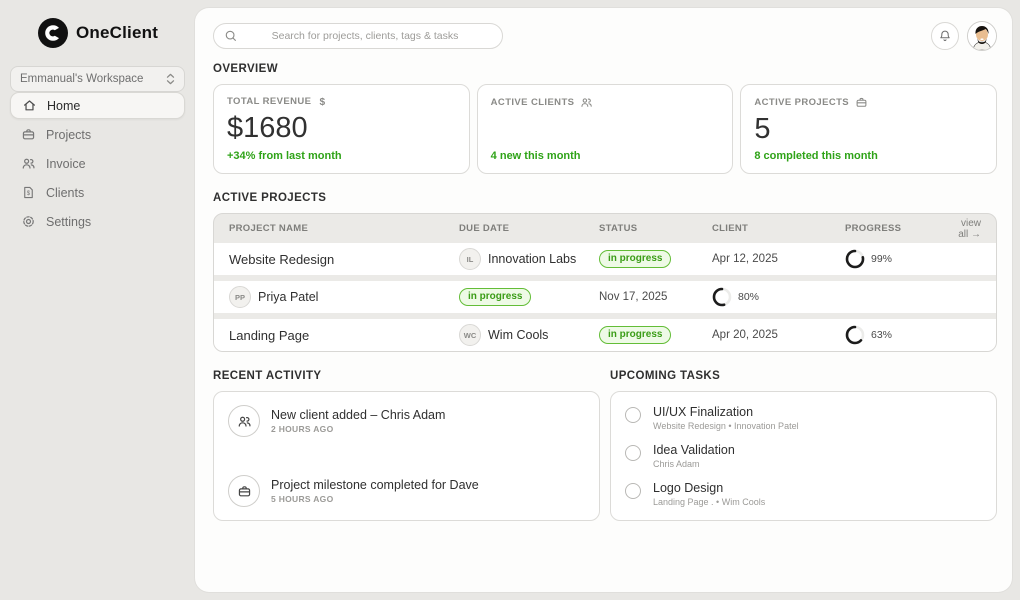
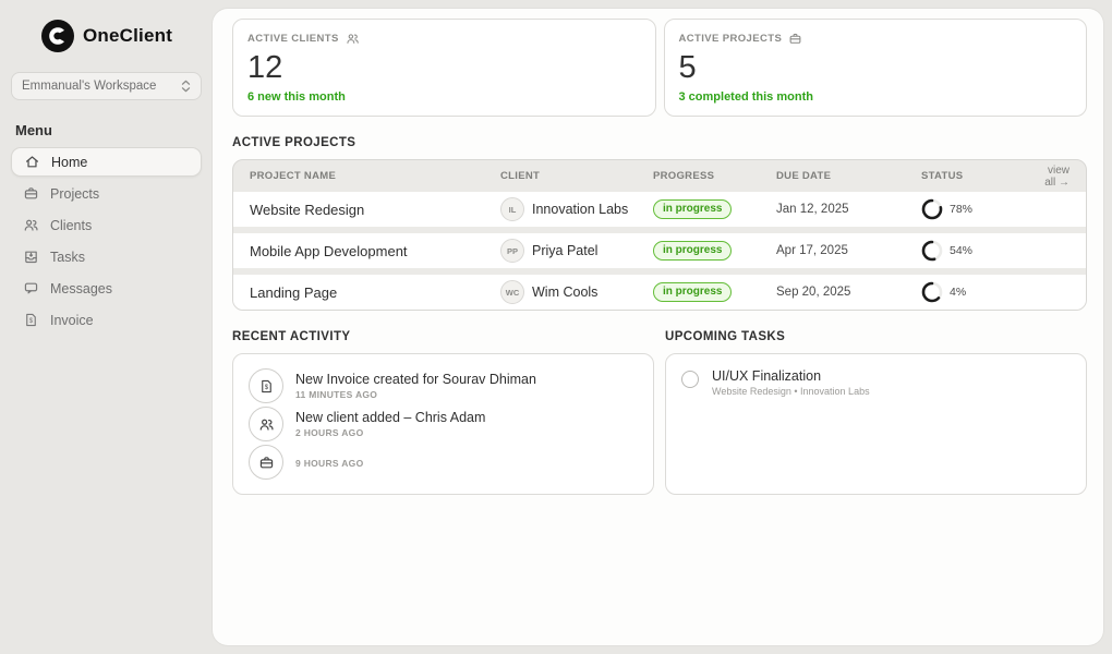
  OneClient
  Emmanual's Workspace
+ Menu
  Home
  Projects
- Invoice
+ Clients
+ Tasks
+ Messages
- Clients
+ Invoice
- Settings
- Search for projects, clients, tags & tasks
- OVERVIEW
- TOTAL REVENUE
- $
- $1680
- +34% from last month
  ACTIVE CLIENTS
+ 12
- 4 new this month
+ 6 new this month
  ACTIVE PROJECTS
  5
- 8 completed this month
+ 3 completed this month
  ACTIVE PROJECTS
  PROJECT NAME
- DUE DATE
+ CLIENT
- STATUS
+ PROGRESS
- CLIENT
+ DUE DATE
- PROGRESS
+ STATUS
  view all →
  Website Redesign
  IL
  Innovation Labs
  in progress
- Apr 12, 2025
+ Jan 12, 2025
- 99%
+ 78%
+ Mobile App Development
  PP
  Priya Patel
  in progress
- Nov 17, 2025
+ Apr 17, 2025
- 80%
+ 54%
  Landing Page
  WC
  Wim Cools
  in progress
- Apr 20, 2025
+ Sep 20, 2025
- 63%
+ 4%
  RECENT ACTIVITY
  UPCOMING TASKS
+ New Invoice created for Sourav Dhiman
+ 11 MINUTES AGO
  New client added – Chris Adam
  2 HOURS AGO
- Project milestone completed for Dave
- 5 HOURS AGO
+ 9 HOURS AGO
  UI/UX Finalization
- Website Redesign • Innovation Patel
+ Website Redesign • Innovation Labs
- Idea Validation
- Chris Adam
- Logo Design
- Landing Page . • Wim Cools
